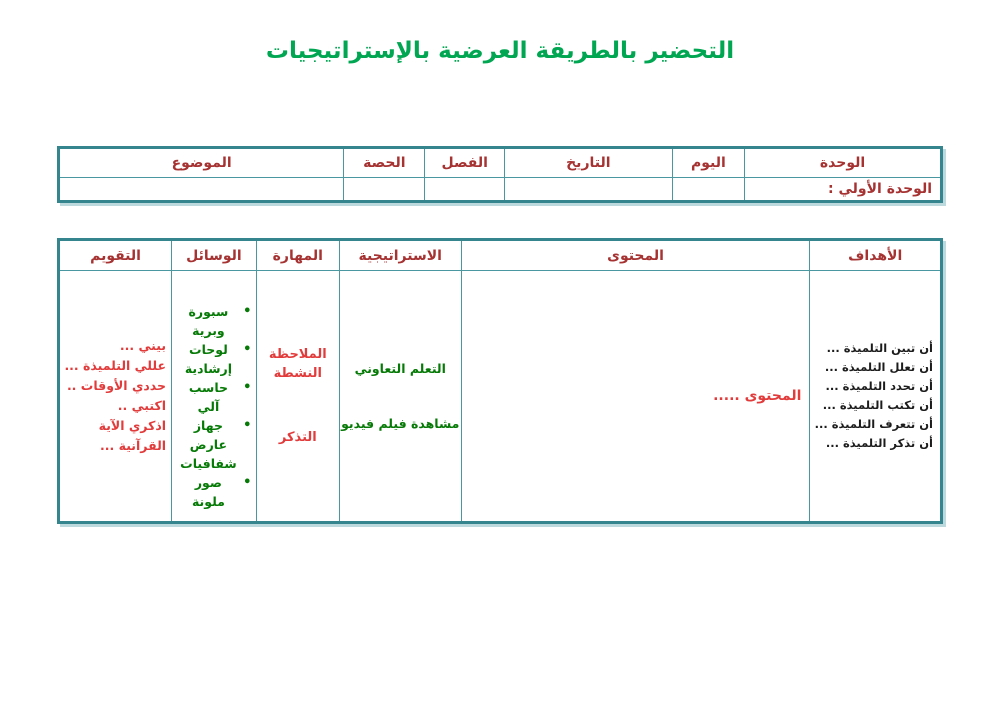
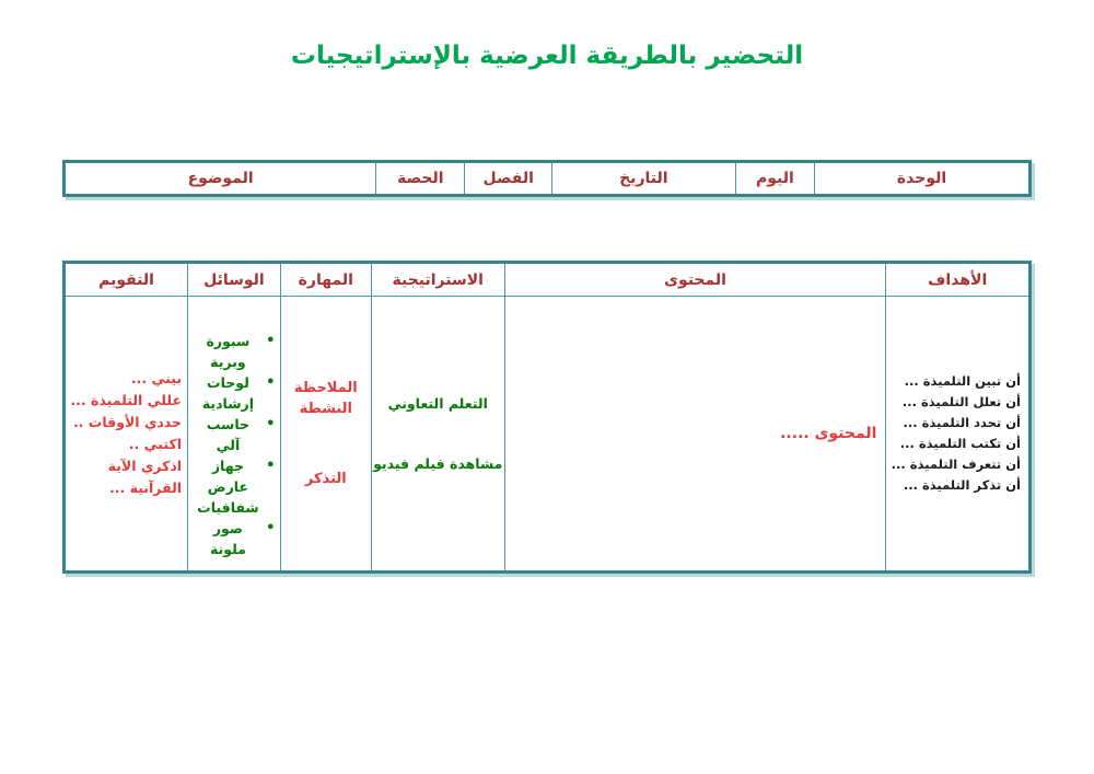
  التحضير بالطريقة العرضية بالإستراتيجيات
  الوحدة	اليوم	التاريخ	الفصل	الحصة	الموضوع
- الوحدة الأولي :
  الأهداف	المحتوى	الاستراتيجية	المهارة	الوسائل	التقويم
  أن تبين التلميذة ... أن تعلل التلميذة ... أن تحدد التلميذة ... أن تكتب التلميذة ... أن تتعرف التلميذة ... أن تذكر التلميذة ...	المحتوى .....	التعلم التعاوني مشاهدة فيلم فيديو	الملاحظة النشطة التذكر	• سبورة وبرية • لوحات إرشادية • حاسب آلي • جهاز عارض شفافيات • صور ملونة	بيني ... عللي التلميذة ... حددي الأوقات .. اكتبي .. اذكري الآية القرآنية ...
